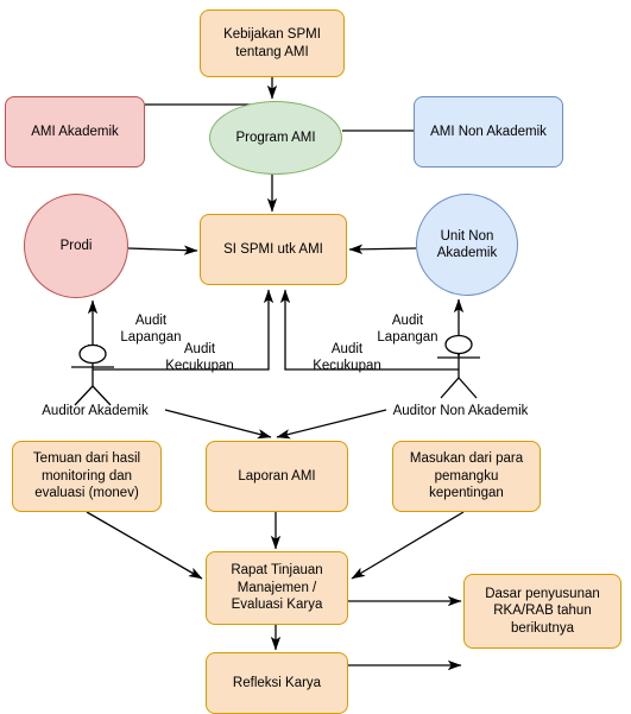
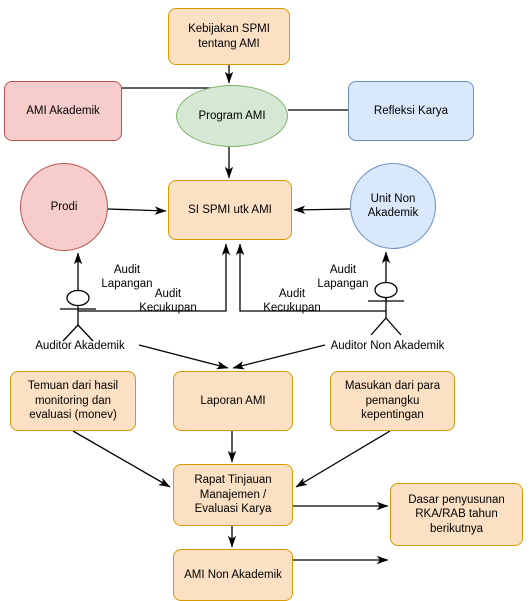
  Kebijakan SPMI
  tentang AMI
  AMI Akademik
  Program AMI
- AMI Non Akademik
+ Refleksi Karya
  Prodi
  SI SPMI utk AMI
  Unit Non
  Akademik
  Temuan dari hasil
  monitoring dan
  evaluasi (monev)
  Laporan AMI
  Masukan dari para
  pemangku
  kepentingan
  Rapat Tinjauan
  Manajemen /
  Evaluasi Karya
  Dasar penyusunan
  RKA/RAB tahun
  berikutnya
- Refleksi Karya
+ AMI Non Akademik
  Audit
  Lapangan
  Audit
  Kecukupan
  Audit
  Kecukupan
  Audit
  Lapangan
  Auditor Akademik
  Auditor Non Akademik
